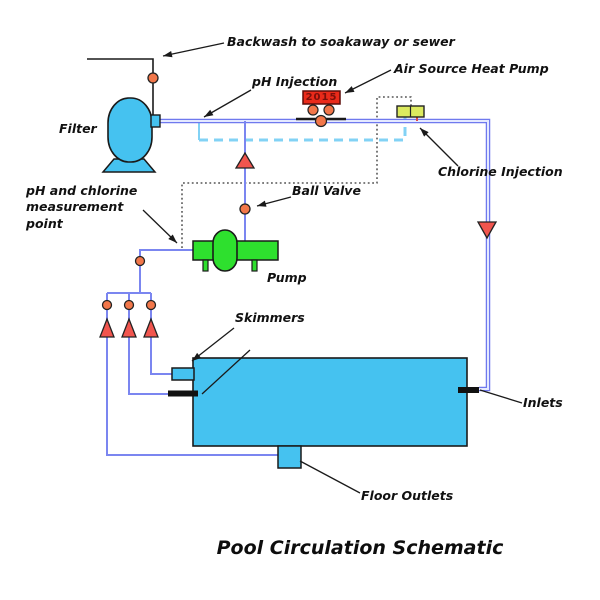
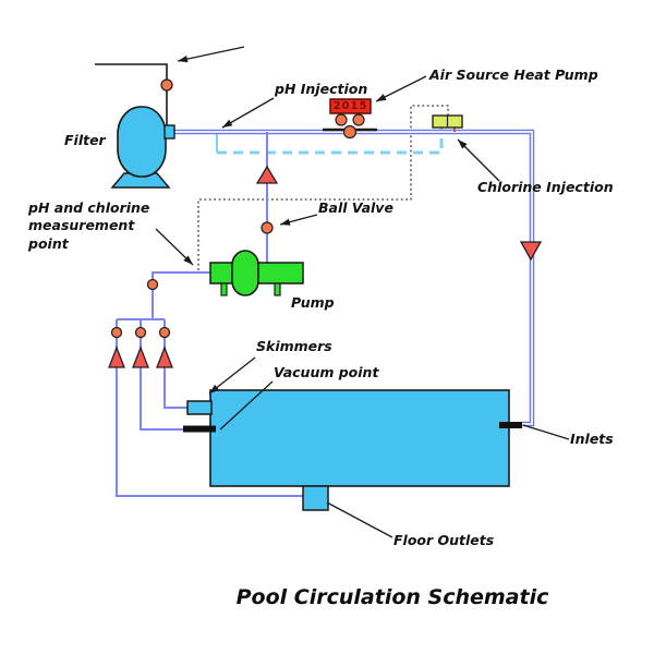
- Backwash to soakaway or sewer
  pH Injection
  Air Source Heat Pump
  Chlorine Injection
  Ball Valve
  pH and chlorine
  measurement
  point
  Filter
  Pump
  Skimmers
+ Vacuum point
  Inlets
  Floor Outlets
  2015
  Pool Circulation Schematic
